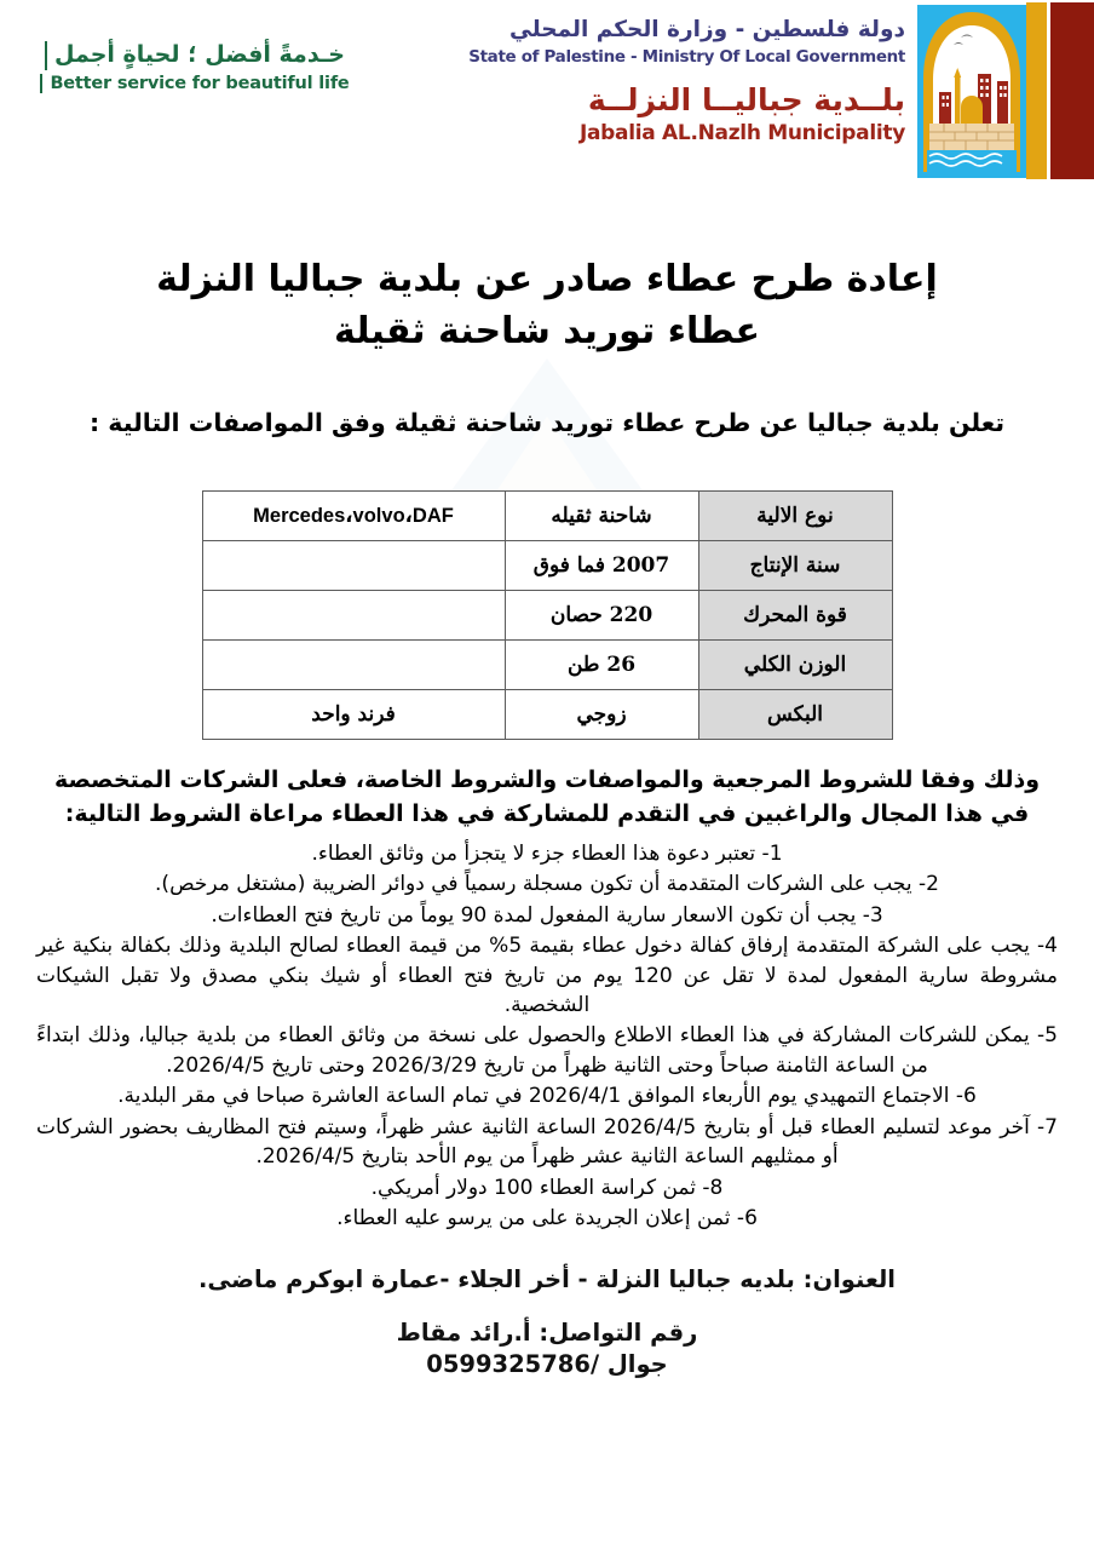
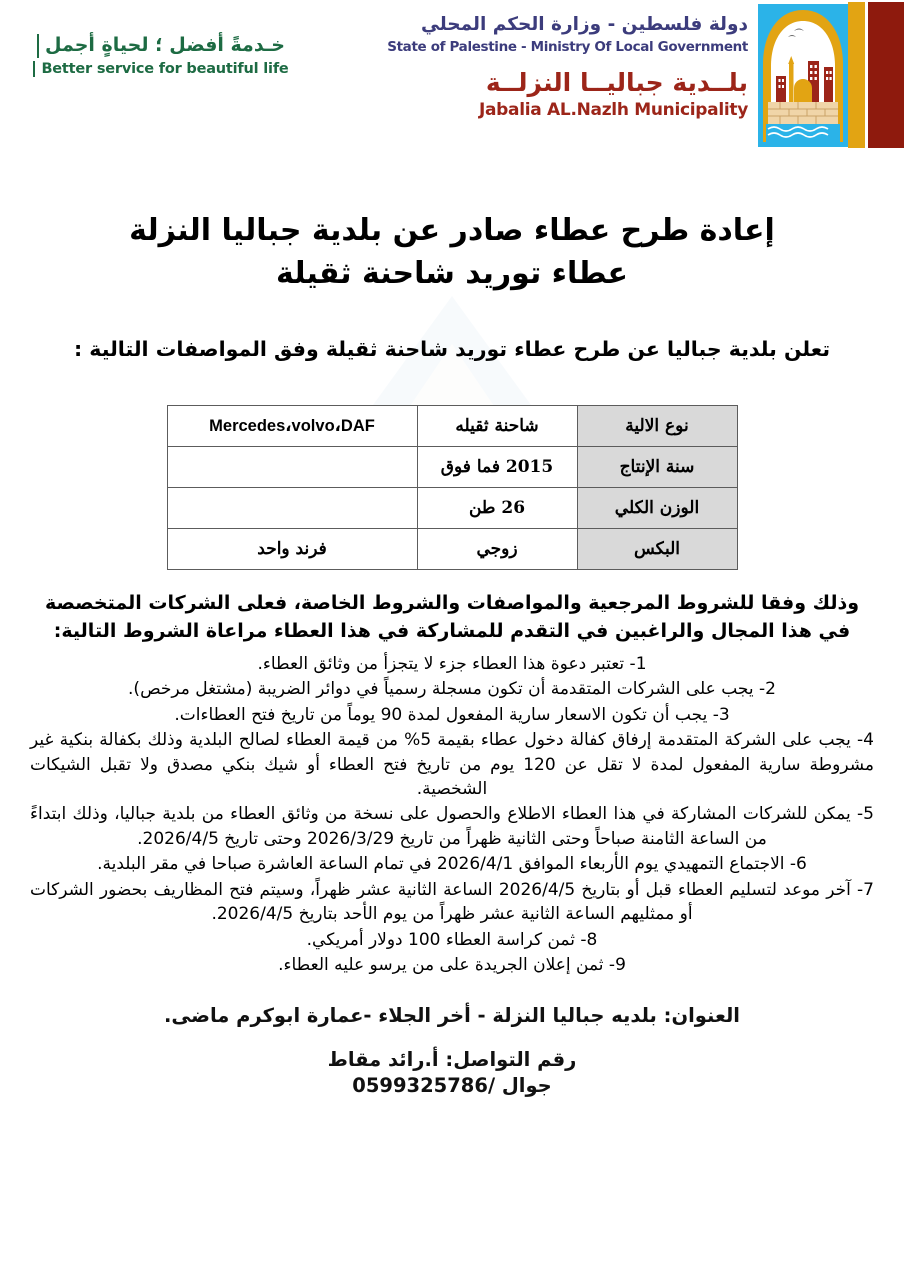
  خـدمةً أفضل ؛ لحياةٍ أجمل Better service for beautiful life
  دولة فلسطين - وزارة الحكم المحلي
  State of Palestine - Ministry Of Local Government
  بلــدية جباليــا النزلــة
  Jabalia AL.Nazlh Municipality
  إعادة طرح عطاء صادر عن بلدية جباليا النزلة
  عطاء توريد شاحنة ثقيلة
  تعلن بلدية جباليا عن طرح عطاء توريد شاحنة ثقيلة وفق المواصفات التالية :
  نوع الالية	شاحنة ثقيله	Mercedes،volvo،DAF
- سنة الإنتاج	2007 فما فوق
+ سنة الإنتاج	2015 فما فوق
- قوة المحرك	220 حصان
  الوزن الكلي	26 طن
  البكس	زوجي	فرند واحد
  وذلك وفقا للشروط المرجعية والمواصفات والشروط الخاصة، فعلى الشركات المتخصصة في هذا المجال والراغبين في التقدم للمشاركة في هذا العطاء مراعاة الشروط التالية:
  1- تعتبر دعوة هذا العطاء جزء لا يتجزأ من وثائق العطاء.
  2- يجب على الشركات المتقدمة أن تكون مسجلة رسمياً في دوائر الضريبة (مشتغل مرخص).
  3- يجب أن تكون الاسعار سارية المفعول لمدة 90 يوماً من تاريخ فتح العطاءات.
  4- يجب على الشركة المتقدمة إرفاق كفالة دخول عطاء بقيمة 5% من قيمة العطاء لصالح البلدية وذلك بكفالة بنكية غير مشروطة سارية المفعول لمدة لا تقل عن 120 يوم من تاريخ فتح العطاء أو شيك بنكي مصدق ولا تقبل الشيكات الشخصية.
  5- يمكن للشركات المشاركة في هذا العطاء الاطلاع والحصول على نسخة من وثائق العطاء من بلدية جباليا، وذلك ابتداءً من الساعة الثامنة صباحاً وحتى الثانية ظهراً من تاريخ 2026/3/29 وحتى تاريخ 2026/4/5.
  6- الاجتماع التمهيدي يوم الأربعاء الموافق 2026/4/1 في تمام الساعة العاشرة صباحا في مقر البلدية.
  7- آخر موعد لتسليم العطاء قبل أو بتاريخ 2026/4/5 الساعة الثانية عشر ظهراً، وسيتم فتح المظاريف بحضور الشركات أو ممثليهم الساعة الثانية عشر ظهراً من يوم الأحد بتاريخ 2026/4/5.
  8- ثمن كراسة العطاء 100 دولار أمريكي.
- 6- ثمن إعلان الجريدة على من يرسو عليه العطاء.
+ 9- ثمن إعلان الجريدة على من يرسو عليه العطاء.
  العنوان: بلديه جباليا النزلة - أخر الجلاء -عمارة ابوكرم ماضى.
  رقم التواصل: أ.رائد مقاط
  جوال /0599325786
